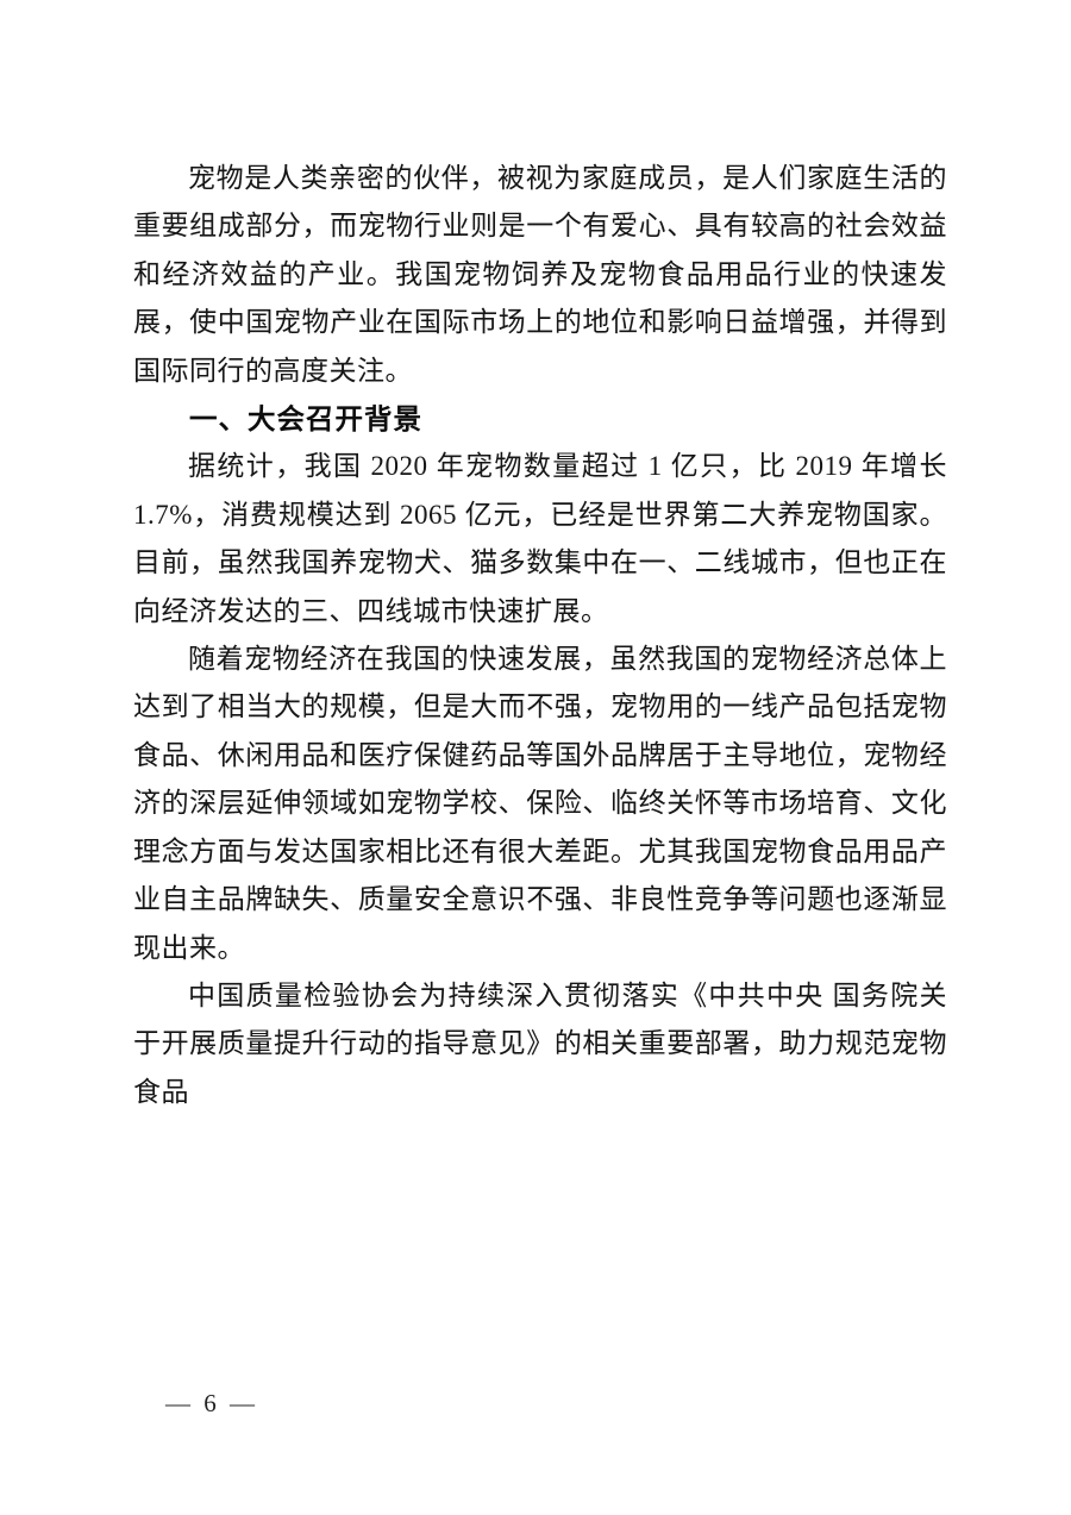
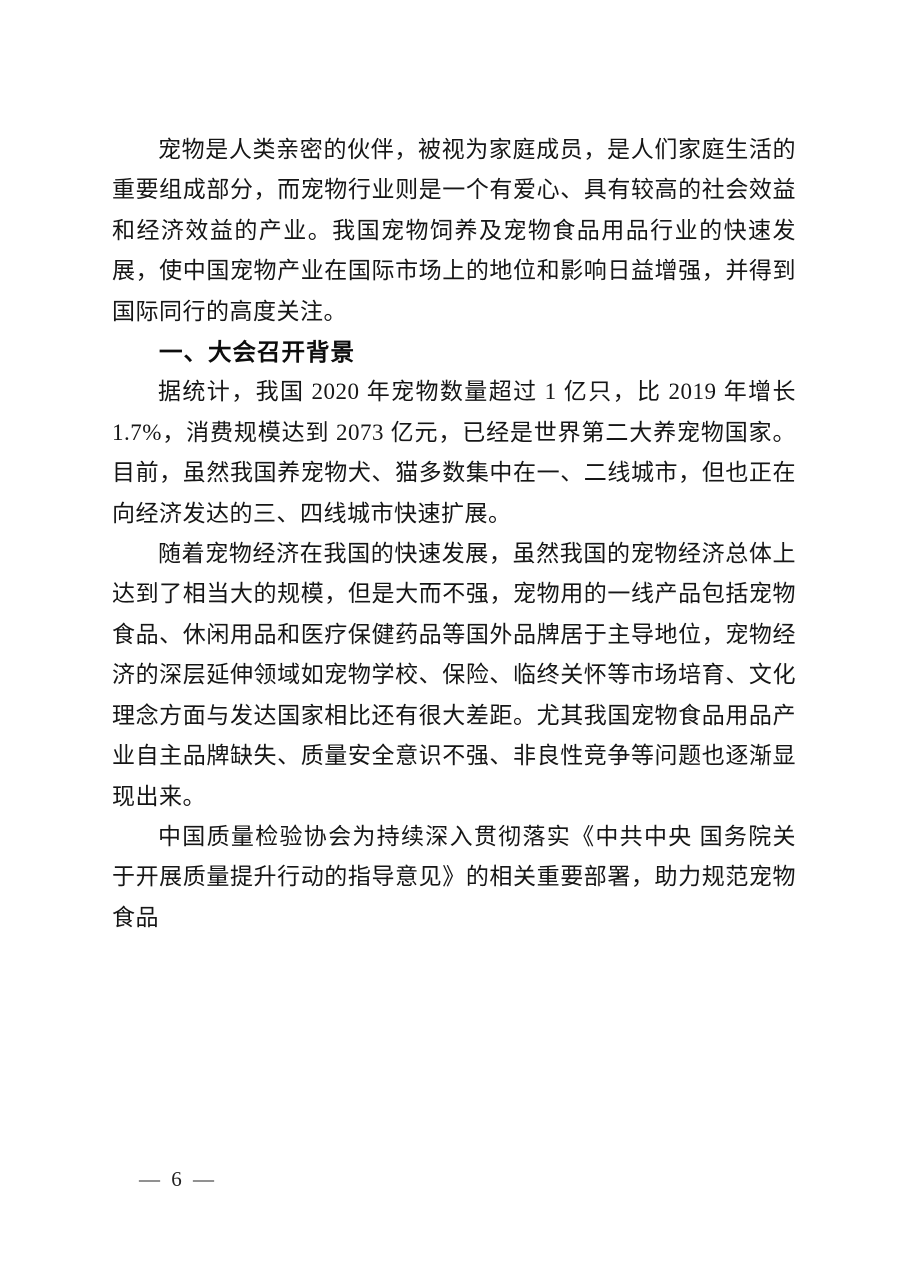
  宠物是人类亲密的伙伴，被视为家庭成员，是人们家庭生活的重要组成部分，而宠物行业则是一个有爱心、具有较高的社会效益和经济效益的产业。我国宠物饲养及宠物食品用品行业的快速发展，使中国宠物产业在国际市场上的地位和影响日益增强，并得到国际同行的高度关注。
  一、大会召开背景
- 据统计，我国 2020 年宠物数量超过 1 亿只，比 2019 年增长 1.7%，消费规模达到 2065 亿元，已经是世界第二大养宠物国家。目前，虽然我国养宠物犬、猫多数集中在一、二线城市，但也正在向经济发达的三、四线城市快速扩展。
+ 据统计，我国 2020 年宠物数量超过 1 亿只，比 2019 年增长 1.7%，消费规模达到 2073 亿元，已经是世界第二大养宠物国家。目前，虽然我国养宠物犬、猫多数集中在一、二线城市，但也正在向经济发达的三、四线城市快速扩展。
  随着宠物经济在我国的快速发展，虽然我国的宠物经济总体上达到了相当大的规模，但是大而不强，宠物用的一线产品包括宠物食品、休闲用品和医疗保健药品等国外品牌居于主导地位，宠物经济的深层延伸领域如宠物学校、保险、临终关怀等市场培育、文化理念方面与发达国家相比还有很大差距。尤其我国宠物食品用品产业自主品牌缺失、质量安全意识不强、非良性竞争等问题也逐渐显现出来。
  中国质量检验协会为持续深入贯彻落实《中共中央 国务院关于开展质量提升行动的指导意见》的相关重要部署，助力规范宠物食品
  — 6 —
